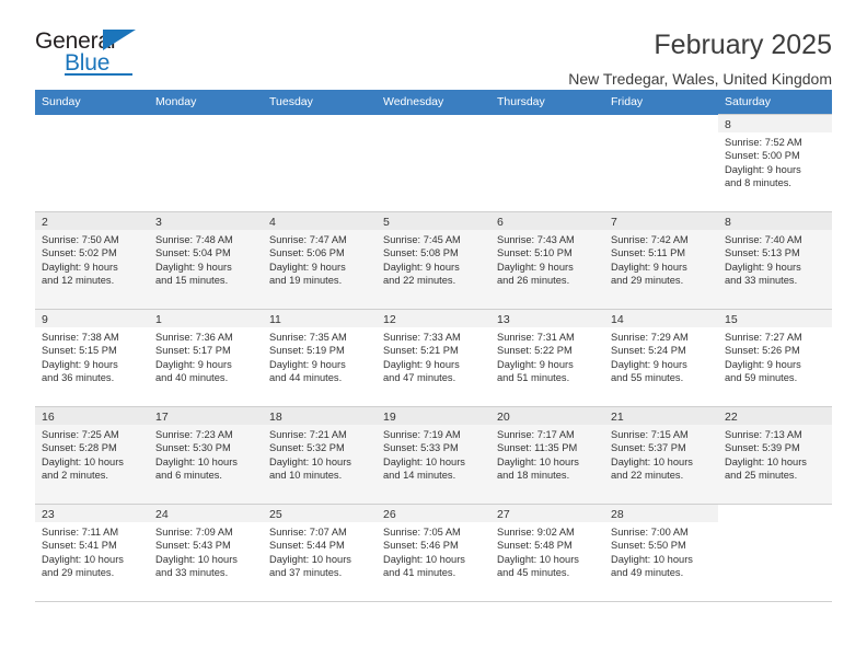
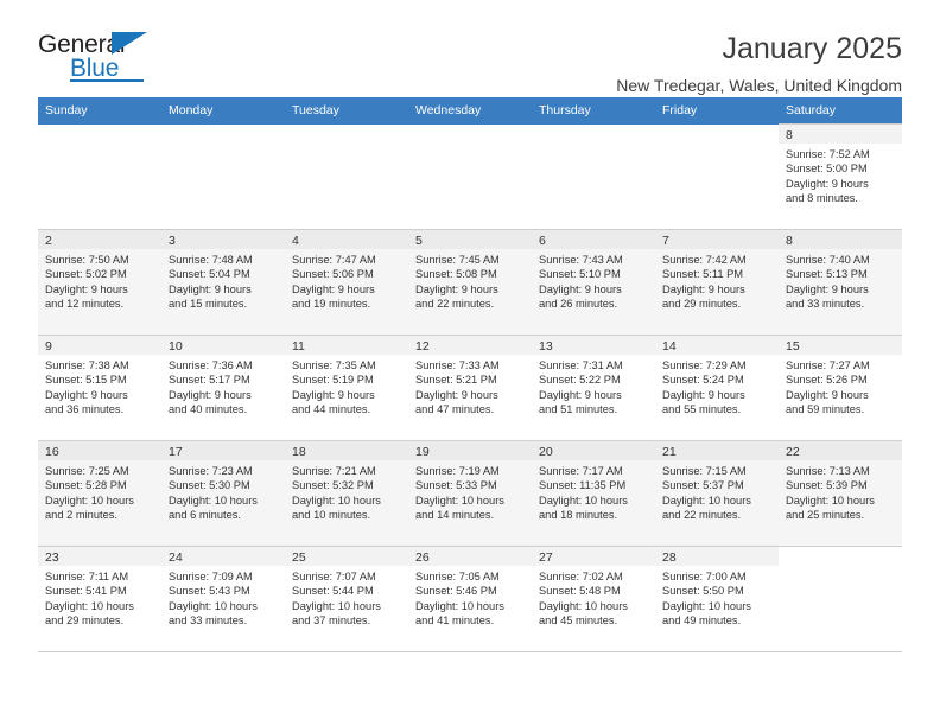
  General
  Blue
- February 2025
+ January 2025
  New Tredegar, Wales, United Kingdom
  Sunday	Monday	Tuesday	Wednesday	Thursday	Friday	Saturday
  						8Sunrise: 7:52 AM Sunset: 5:00 PM Daylight: 9 hours and 8 minutes.
  2Sunrise: 7:50 AM Sunset: 5:02 PM Daylight: 9 hours and 12 minutes.	3Sunrise: 7:48 AM Sunset: 5:04 PM Daylight: 9 hours and 15 minutes.	4Sunrise: 7:47 AM Sunset: 5:06 PM Daylight: 9 hours and 19 minutes.	5Sunrise: 7:45 AM Sunset: 5:08 PM Daylight: 9 hours and 22 minutes.	6Sunrise: 7:43 AM Sunset: 5:10 PM Daylight: 9 hours and 26 minutes.	7Sunrise: 7:42 AM Sunset: 5:11 PM Daylight: 9 hours and 29 minutes.	8Sunrise: 7:40 AM Sunset: 5:13 PM Daylight: 9 hours and 33 minutes.
- 9Sunrise: 7:38 AM Sunset: 5:15 PM Daylight: 9 hours and 36 minutes.	1Sunrise: 7:36 AM Sunset: 5:17 PM Daylight: 9 hours and 40 minutes.	11Sunrise: 7:35 AM Sunset: 5:19 PM Daylight: 9 hours and 44 minutes.	12Sunrise: 7:33 AM Sunset: 5:21 PM Daylight: 9 hours and 47 minutes.	13Sunrise: 7:31 AM Sunset: 5:22 PM Daylight: 9 hours and 51 minutes.	14Sunrise: 7:29 AM Sunset: 5:24 PM Daylight: 9 hours and 55 minutes.	15Sunrise: 7:27 AM Sunset: 5:26 PM Daylight: 9 hours and 59 minutes.
+ 9Sunrise: 7:38 AM Sunset: 5:15 PM Daylight: 9 hours and 36 minutes.	10Sunrise: 7:36 AM Sunset: 5:17 PM Daylight: 9 hours and 40 minutes.	11Sunrise: 7:35 AM Sunset: 5:19 PM Daylight: 9 hours and 44 minutes.	12Sunrise: 7:33 AM Sunset: 5:21 PM Daylight: 9 hours and 47 minutes.	13Sunrise: 7:31 AM Sunset: 5:22 PM Daylight: 9 hours and 51 minutes.	14Sunrise: 7:29 AM Sunset: 5:24 PM Daylight: 9 hours and 55 minutes.	15Sunrise: 7:27 AM Sunset: 5:26 PM Daylight: 9 hours and 59 minutes.
  16Sunrise: 7:25 AM Sunset: 5:28 PM Daylight: 10 hours and 2 minutes.	17Sunrise: 7:23 AM Sunset: 5:30 PM Daylight: 10 hours and 6 minutes.	18Sunrise: 7:21 AM Sunset: 5:32 PM Daylight: 10 hours and 10 minutes.	19Sunrise: 7:19 AM Sunset: 5:33 PM Daylight: 10 hours and 14 minutes.	20Sunrise: 7:17 AM Sunset: 11:35 PM Daylight: 10 hours and 18 minutes.	21Sunrise: 7:15 AM Sunset: 5:37 PM Daylight: 10 hours and 22 minutes.	22Sunrise: 7:13 AM Sunset: 5:39 PM Daylight: 10 hours and 25 minutes.
- 23Sunrise: 7:11 AM Sunset: 5:41 PM Daylight: 10 hours and 29 minutes.	24Sunrise: 7:09 AM Sunset: 5:43 PM Daylight: 10 hours and 33 minutes.	25Sunrise: 7:07 AM Sunset: 5:44 PM Daylight: 10 hours and 37 minutes.	26Sunrise: 7:05 AM Sunset: 5:46 PM Daylight: 10 hours and 41 minutes.	27Sunrise: 9:02 AM Sunset: 5:48 PM Daylight: 10 hours and 45 minutes.	28Sunrise: 7:00 AM Sunset: 5:50 PM Daylight: 10 hours and 49 minutes.
+ 23Sunrise: 7:11 AM Sunset: 5:41 PM Daylight: 10 hours and 29 minutes.	24Sunrise: 7:09 AM Sunset: 5:43 PM Daylight: 10 hours and 33 minutes.	25Sunrise: 7:07 AM Sunset: 5:44 PM Daylight: 10 hours and 37 minutes.	26Sunrise: 7:05 AM Sunset: 5:46 PM Daylight: 10 hours and 41 minutes.	27Sunrise: 7:02 AM Sunset: 5:48 PM Daylight: 10 hours and 45 minutes.	28Sunrise: 7:00 AM Sunset: 5:50 PM Daylight: 10 hours and 49 minutes.
